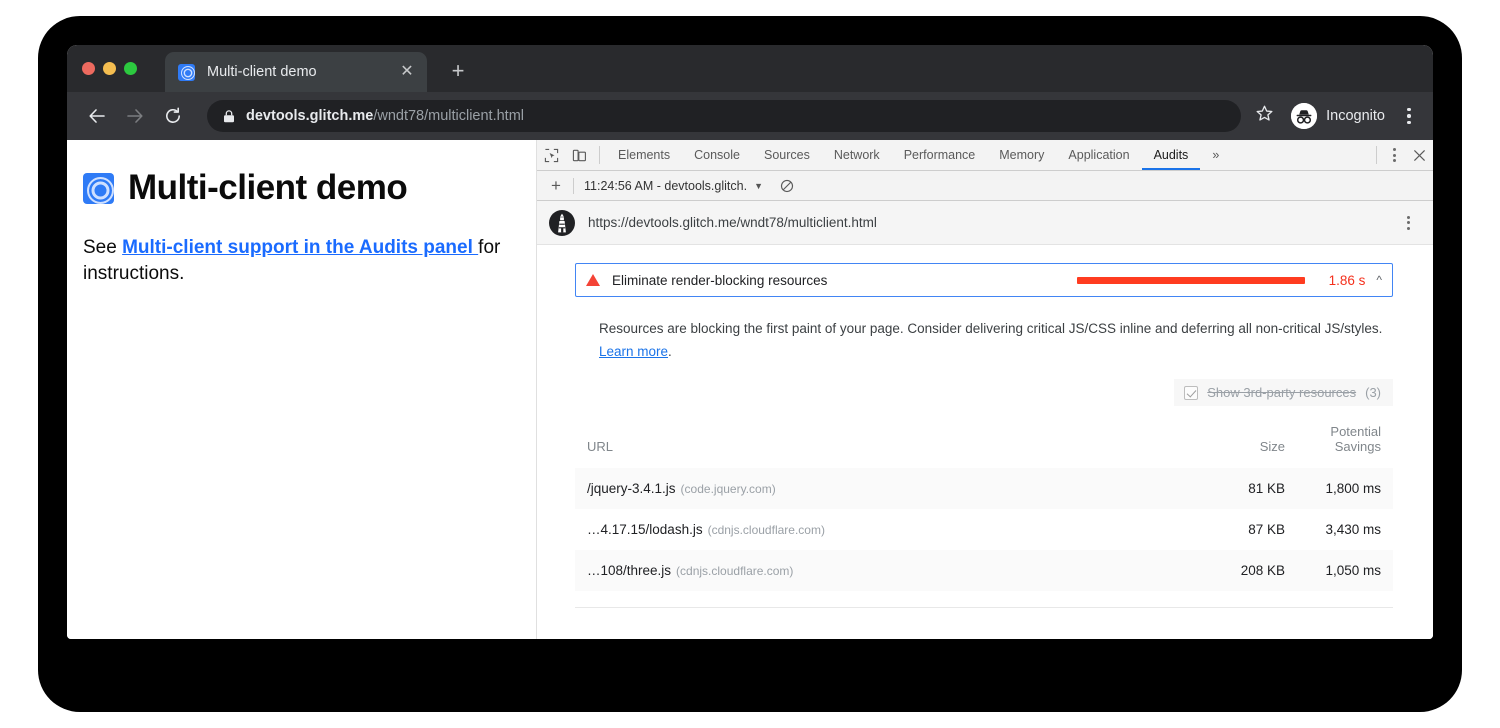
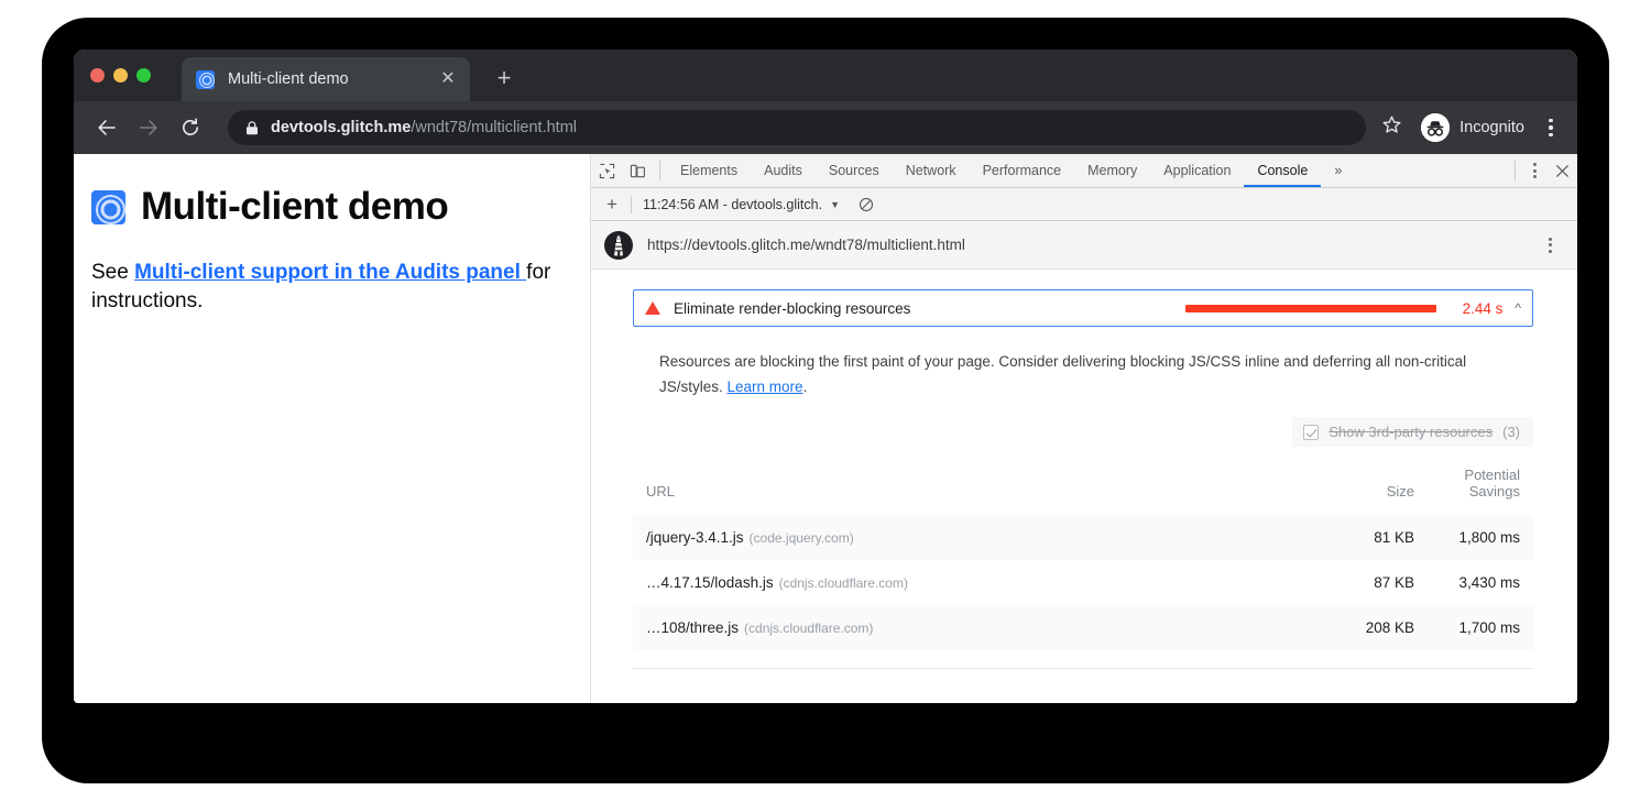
  Multi-client demo
  ✕
  +
  devtools.glitch.me/wndt78/multiclient.html
  Incognito
  Multi-client demo
  See Multi-client support in the Audits panel for instructions.
  Elements
- Console
+ Audits
  Sources
  Network
  Performance
  Memory
  Application
- Audits
+ Console
  »
  +
  11:24:56 AM - devtools.glitch.
  ▼
  https://devtools.glitch.me/wndt78/multiclient.html
  Eliminate render-blocking resources
- 1.86 s
+ 2.44 s
  ^
- Resources are blocking the first paint of your page. Consider delivering critical JS/CSS inline and deferring all non-critical JS/styles. Learn more.
+ Resources are blocking the first paint of your page. Consider delivering blocking JS/CSS inline and deferring all non-critical JS/styles. Learn more.
  Show 3rd-party resources
  (3)
  URL	Size	Potential Savings
  /jquery-3.4.1.js (code.jquery.com)	81 KB	1,800 ms
  …4.17.15/lodash.js (cdnjs.cloudflare.com)	87 KB	3,430 ms
- …108/three.js (cdnjs.cloudflare.com)	208 KB	1,050 ms
+ …108/three.js (cdnjs.cloudflare.com)	208 KB	1,700 ms
